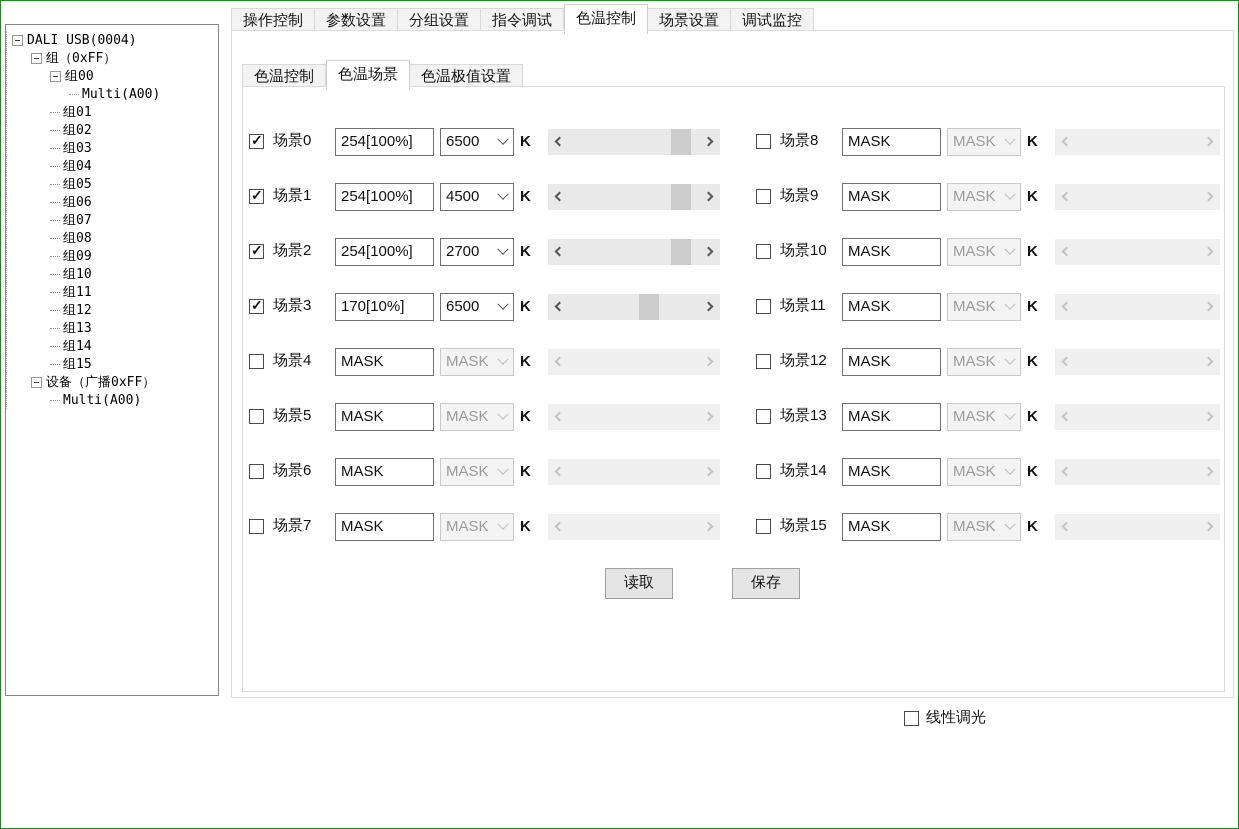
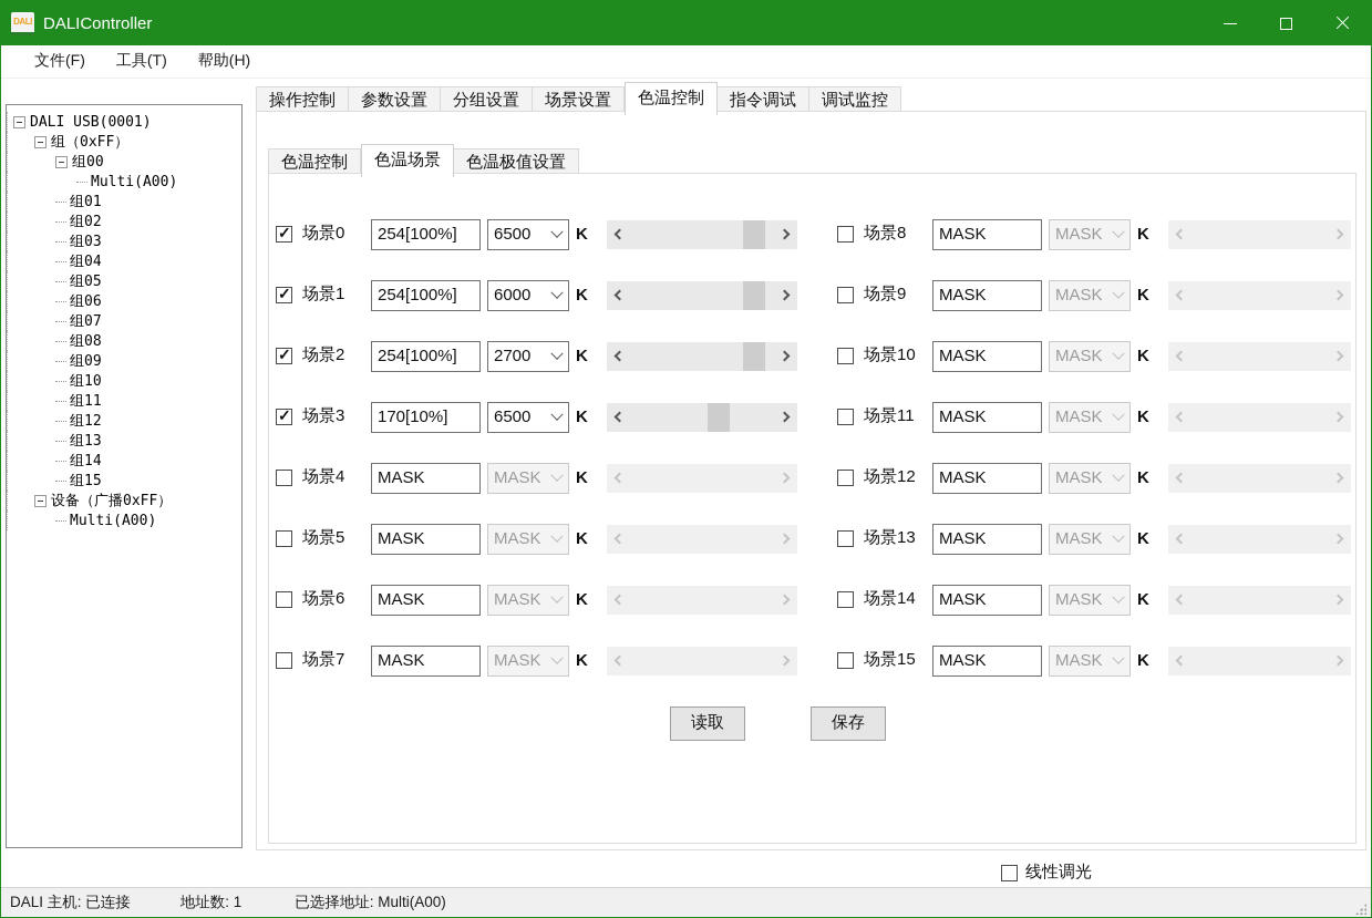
+ DALI
+ DALIController
+ 文件(F)
+ 工具(T)
+ 帮助(H)
- DALI USB(0004)
+ DALI USB(0001)
  组（0xFF）
  组00
  Multi(A00)
  组01
  组02
  组03
  组04
  组05
  组06
  组07
  组08
  组09
  组10
  组11
  组12
  组13
  组14
  组15
  设备（广播0xFF）
  Multi(A00)
  操作控制
  参数设置
  分组设置
- 指令调试
+ 场景设置
  色温控制
- 场景设置
+ 指令调试
  调试监控
  色温控制
  色温场景
  色温极值设置
  场景0
  254[100%]
  6500
  K
  场景1
  254[100%]
- 4500
+ 6000
  K
  场景2
  254[100%]
  2700
  K
  场景3
  170[10%]
  6500
  K
  场景4
  MASK
  MASK
  K
  场景5
  MASK
  MASK
  K
  场景6
  MASK
  MASK
  K
  场景7
  MASK
  MASK
  K
  场景8
  MASK
  MASK
  K
  场景9
  MASK
  MASK
  K
  场景10
  MASK
  MASK
  K
  场景11
  MASK
  MASK
  K
  场景12
  MASK
  MASK
  K
  场景13
  MASK
  MASK
  K
  场景14
  MASK
  MASK
  K
  场景15
  MASK
  MASK
  K
  读取
  保存
  线性调光
+ DALI 主机: 已连接
+ 地址数: 1
+ 已选择地址: Multi(A00)
